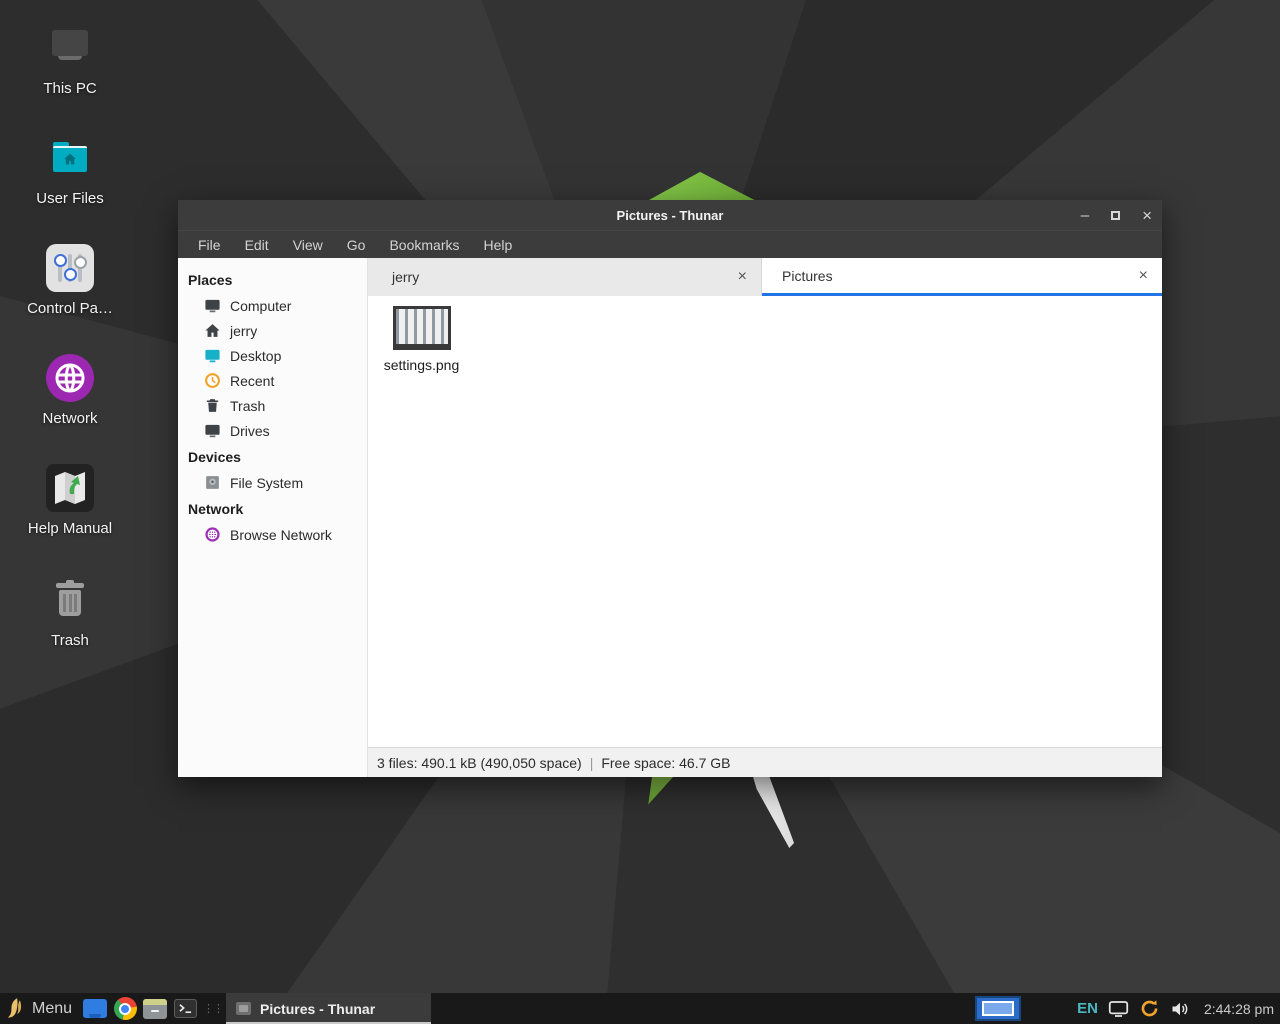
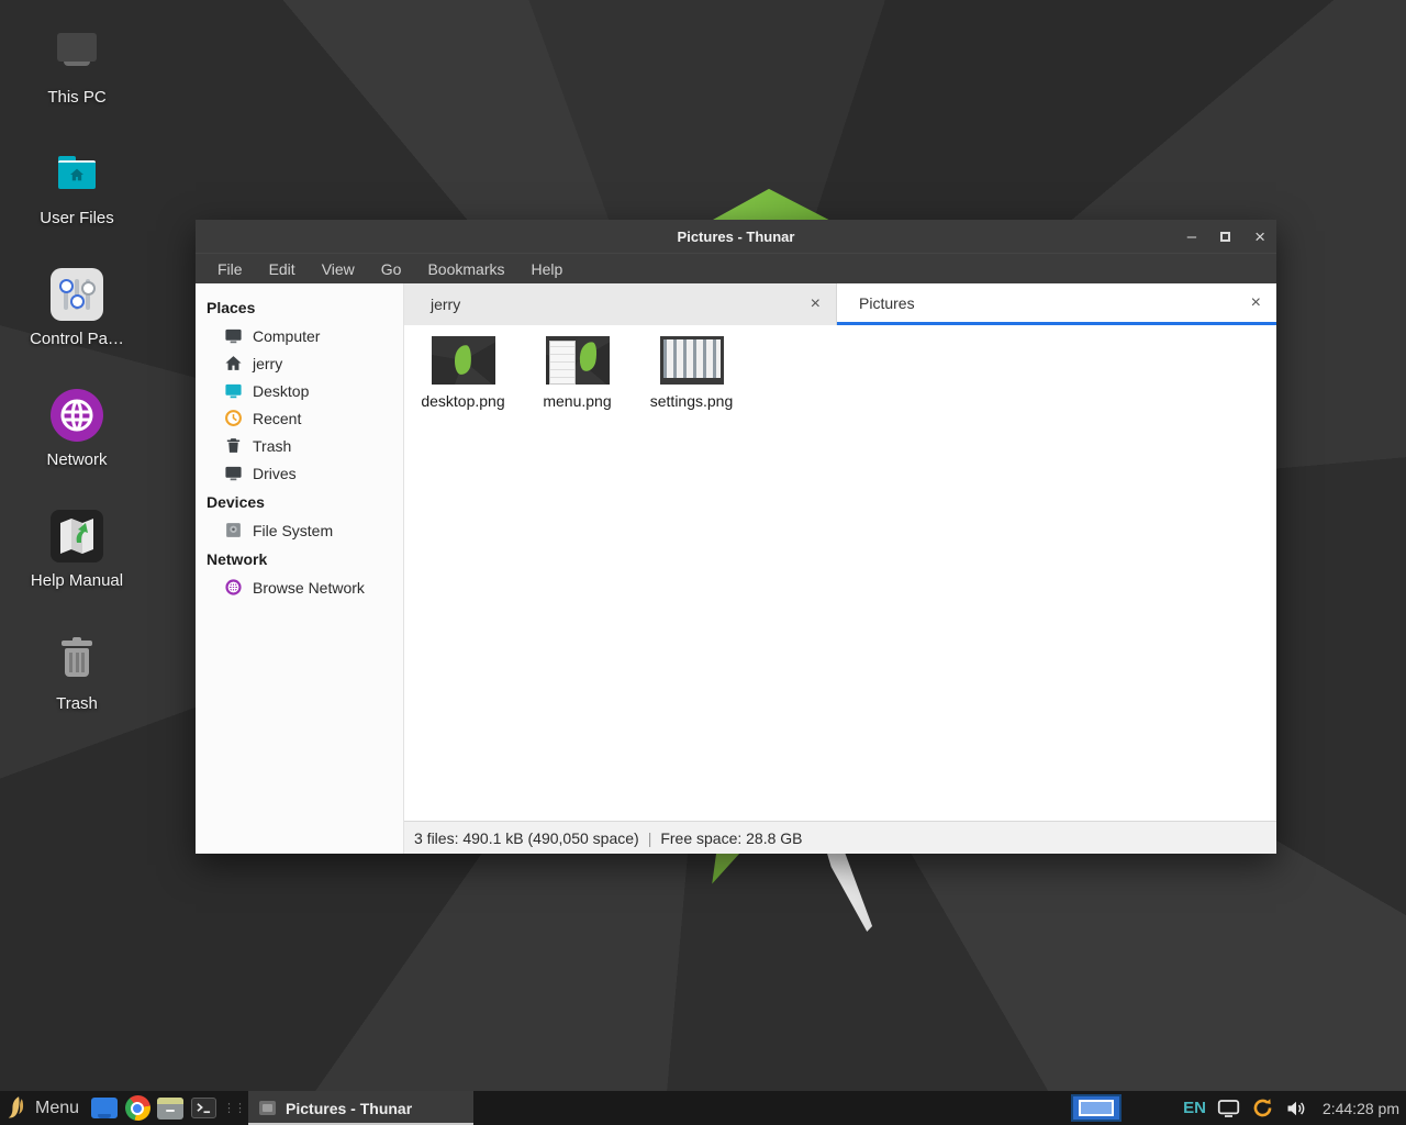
  This PC
  User Files
  Control Pa…
  Network
  Help Manual
  Trash
  Pictures - Thunar
  –
  ×
  File
  Edit
  View
  Go
  Bookmarks
  Help
  Places
  Computer
  jerry
  Desktop
  Recent
  Trash
  Drives
  Devices
  File System
  Network
  Browse Network
  jerry
  ×
  Pictures
  ×
+ desktop.png
+ menu.png
  settings.png
  3 files: 490.1 kB (490,050 space)
  |
- Free space: 46.7 GB
+ Free space: 28.8 GB
  Menu
  ⋮⋮
  Pictures - Thunar
  EN
  2:44:28 pm
